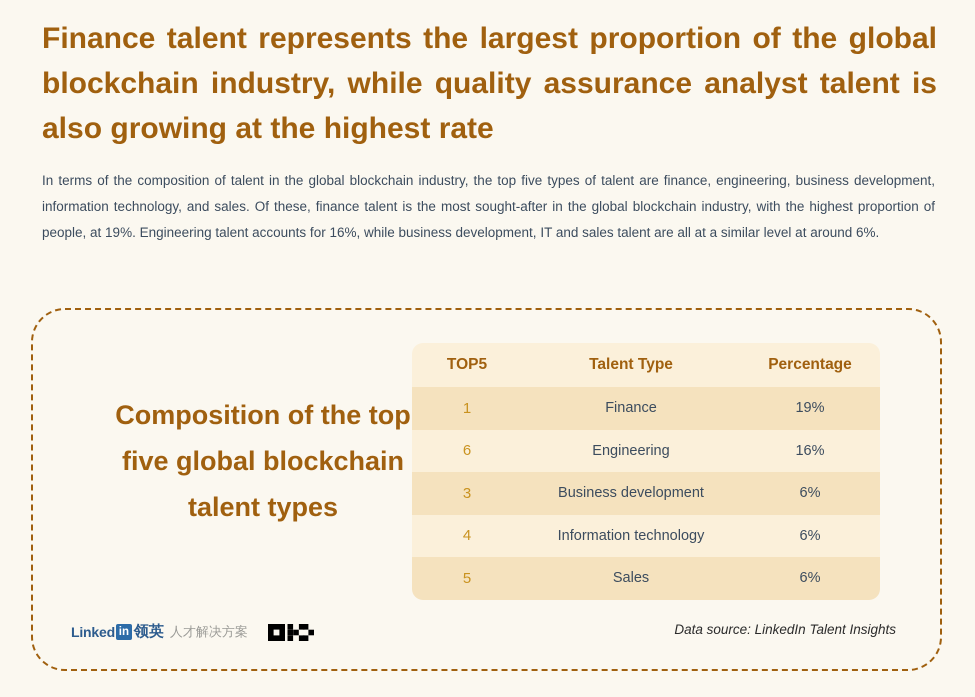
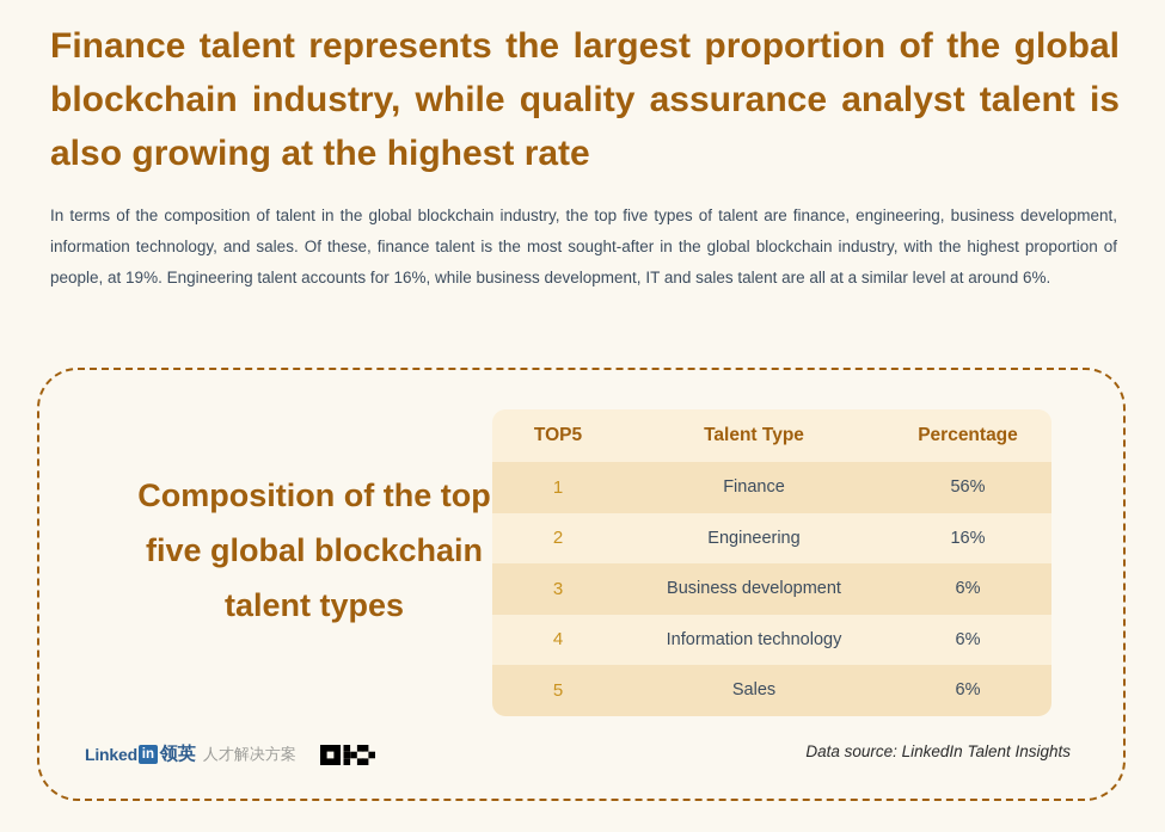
  Finance talent represents the largest proportion of the global blockchain industry, while quality assurance analyst talent is also growing at the highest rate
  In terms of the composition of talent in the global blockchain industry, the top five types of talent are finance, engineering, business development, information technology, and sales. Of these, finance talent is the most sought-after in the global blockchain industry, with the highest proportion of people, at 19%. Engineering talent accounts for 16%, while business development, IT and sales talent are all at a similar level at around 6%.
  Composition of the top five global blockchain talent types
  TOP5
  Talent Type
  Percentage
  1
  Finance
- 19%
+ 56%
- 6
+ 2
  Engineering
  16%
  3
  Business development
  6%
  4
  Information technology
  6%
  5
  Sales
  6%
  Linked
  in
  领英
  人才解决方案
  Data source: LinkedIn Talent Insights
